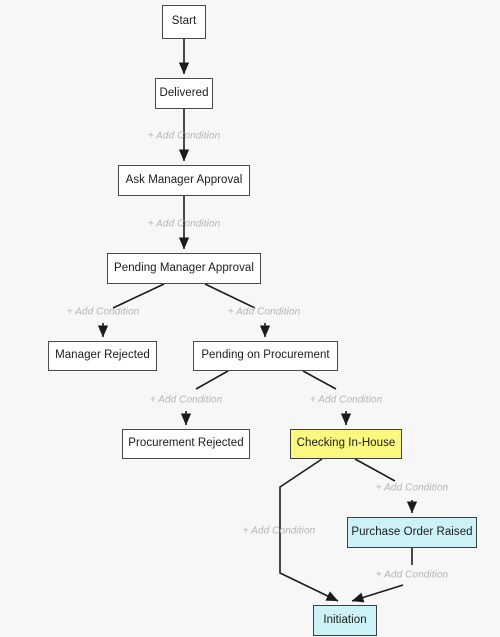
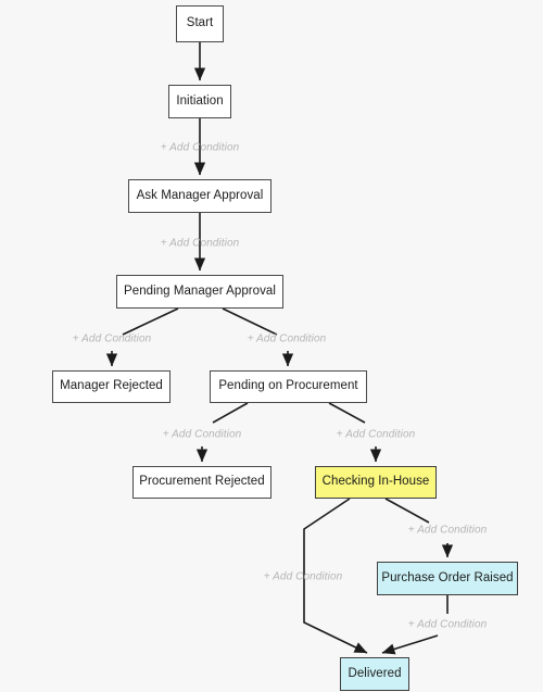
  Start
- Delivered
+ Initiation
  Ask Manager Approval
  Pending Manager Approval
  Manager Rejected
  Pending on Procurement
  Procurement Rejected
  Checking In-House
  Purchase Order Raised
- Initiation
+ Delivered
  + Add Condition
  + Add Condition
  + Add Condition
  + Add Condition
  + Add Condition
  + Add Condition
  + Add Condition
  + Add Condition
  + Add Condition
